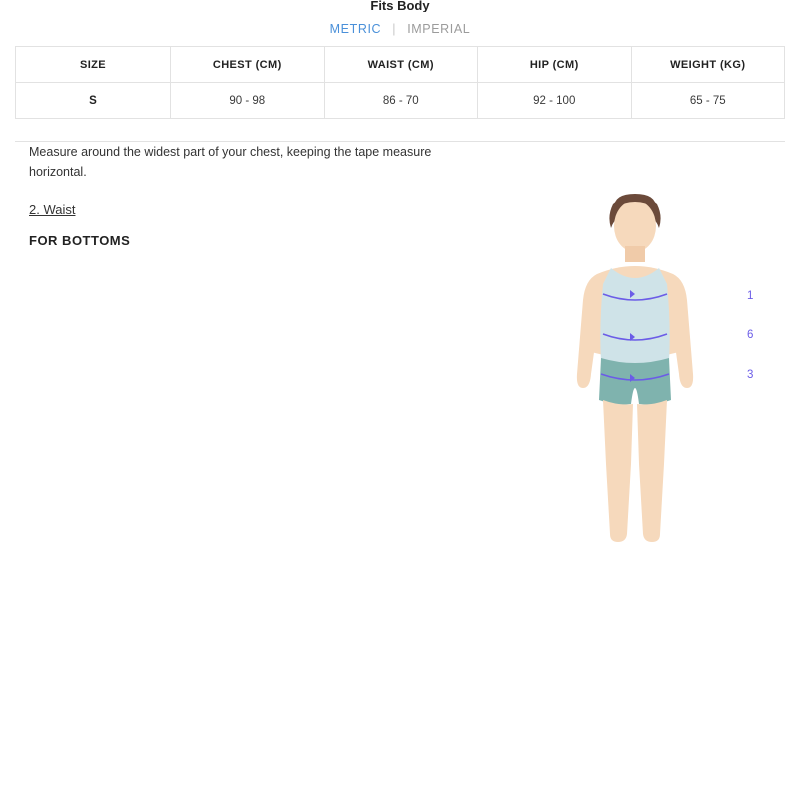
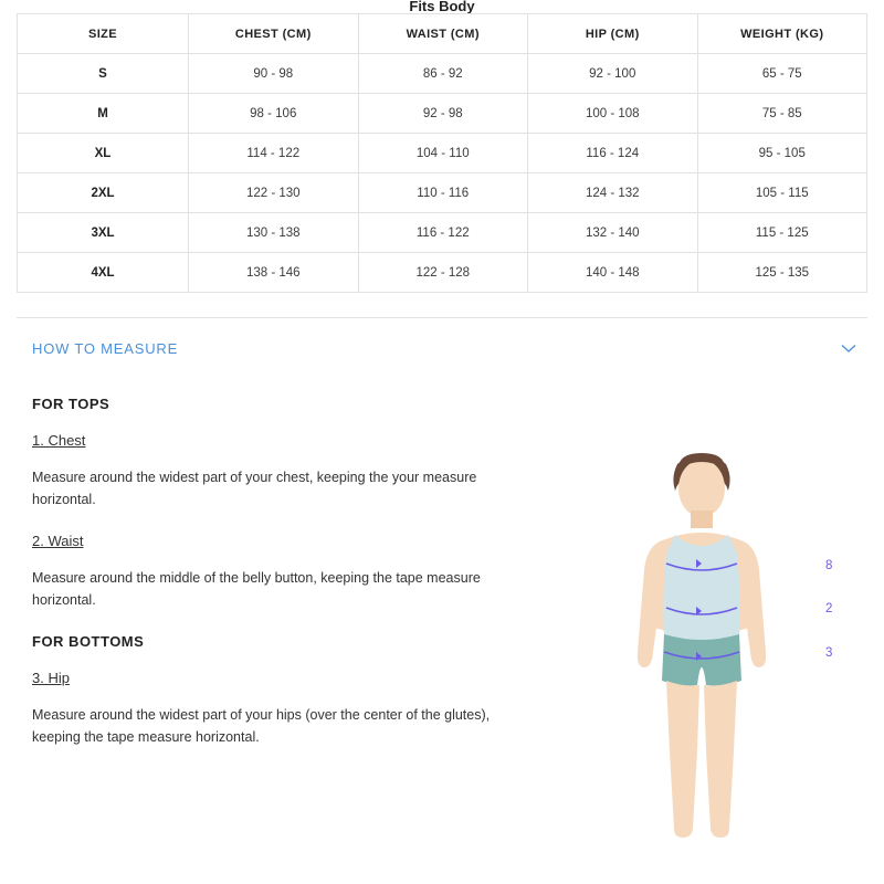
  Fits Body
- METRIC | IMPERIAL
  SIZE	CHEST (CM)	WAIST (CM)	HIP (CM)	WEIGHT (KG)
- S	90 - 98	86 - 70	92 - 100	65 - 75
+ S	90 - 98	86 - 92	92 - 100	65 - 75
+ M	98 - 106	92 - 98	100 - 108	75 - 85
+ XL	114 - 122	104 - 110	116 - 124	95 - 105
+ 2XL	122 - 130	110 - 116	124 - 132	105 - 115
+ 3XL	130 - 138	116 - 122	132 - 140	115 - 125
+ 4XL	138 - 146	122 - 128	140 - 148	125 - 135
+ HOW TO MEASURE
+ FOR TOPS
+ 1. Chest
- Measure around the widest part of your chest, keeping the tape measure horizontal.
+ Measure around the widest part of your chest, keeping the your measure horizontal.
  2. Waist
+ Measure around the middle of the belly button, keeping the tape measure horizontal.
  FOR BOTTOMS
+ 3. Hip
+ Measure around the widest part of your hips (over the center of the glutes), keeping the tape measure horizontal.
- 1
+ 8
- 6
+ 2
  3
